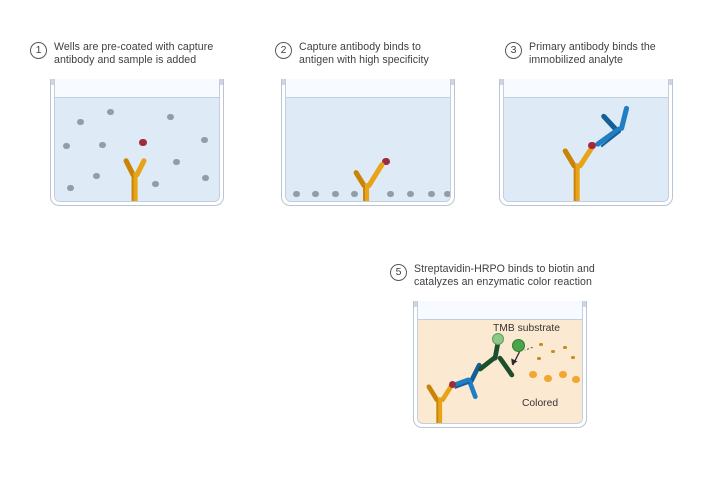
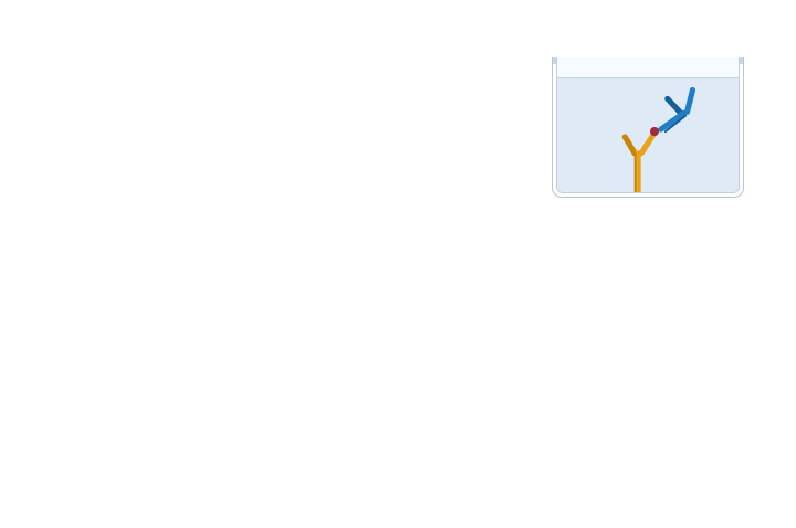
- 1
- Wells are pre-coated with capture
- antibody and sample is added
- 2
- Capture antibody binds to
- antigen with high specificity
- 3
- Primary antibody binds the
- immobilized analyte
- 5
- Streptavidin-HRPO binds to biotin and
- catalyzes an enzymatic color reaction
- TMB substrate
- Colored
